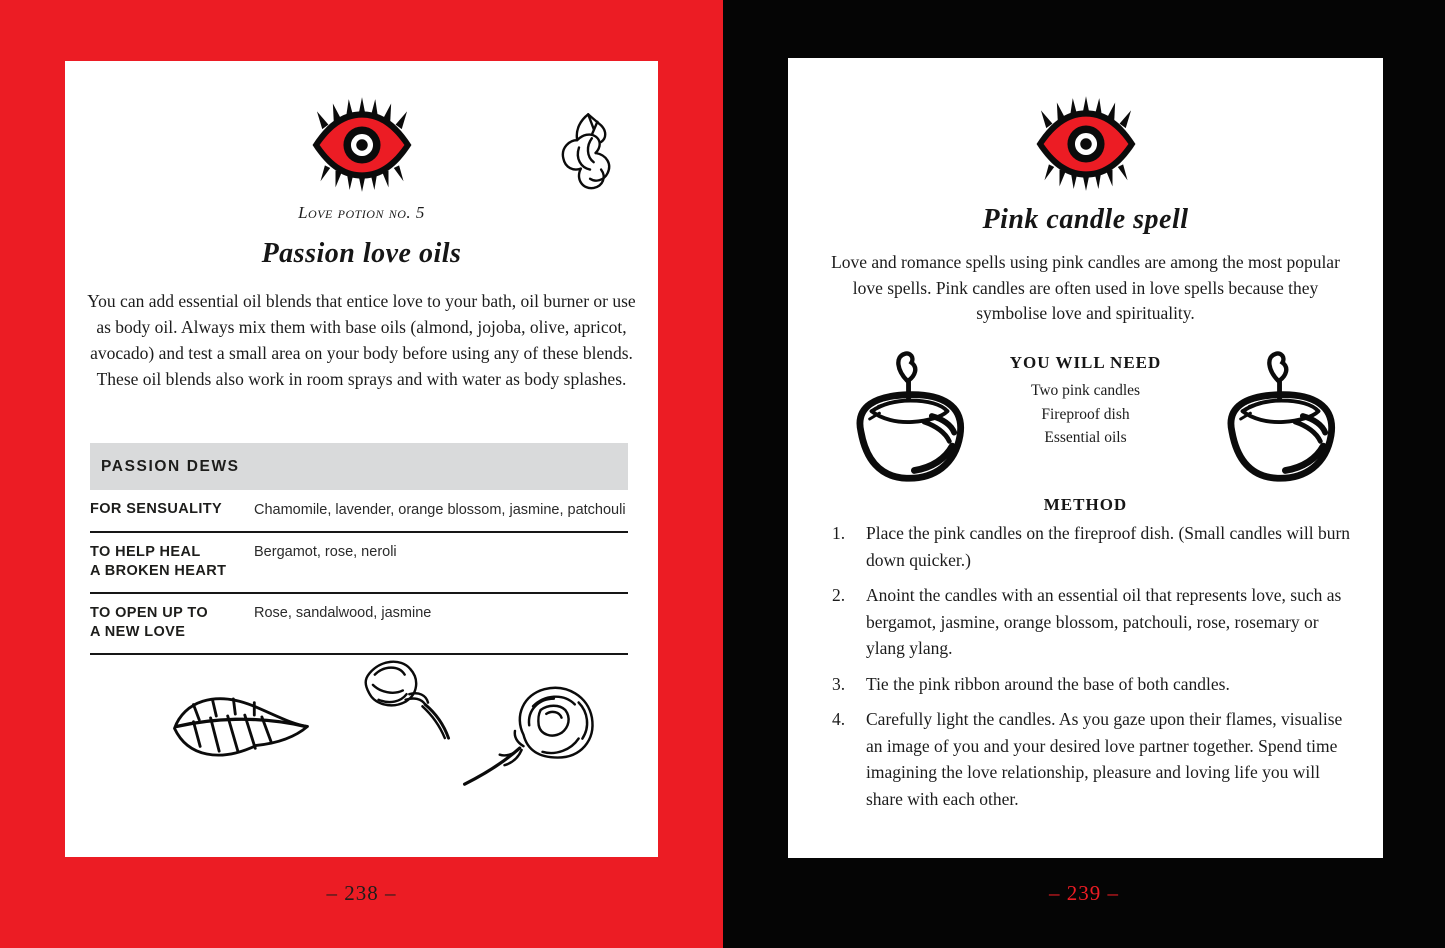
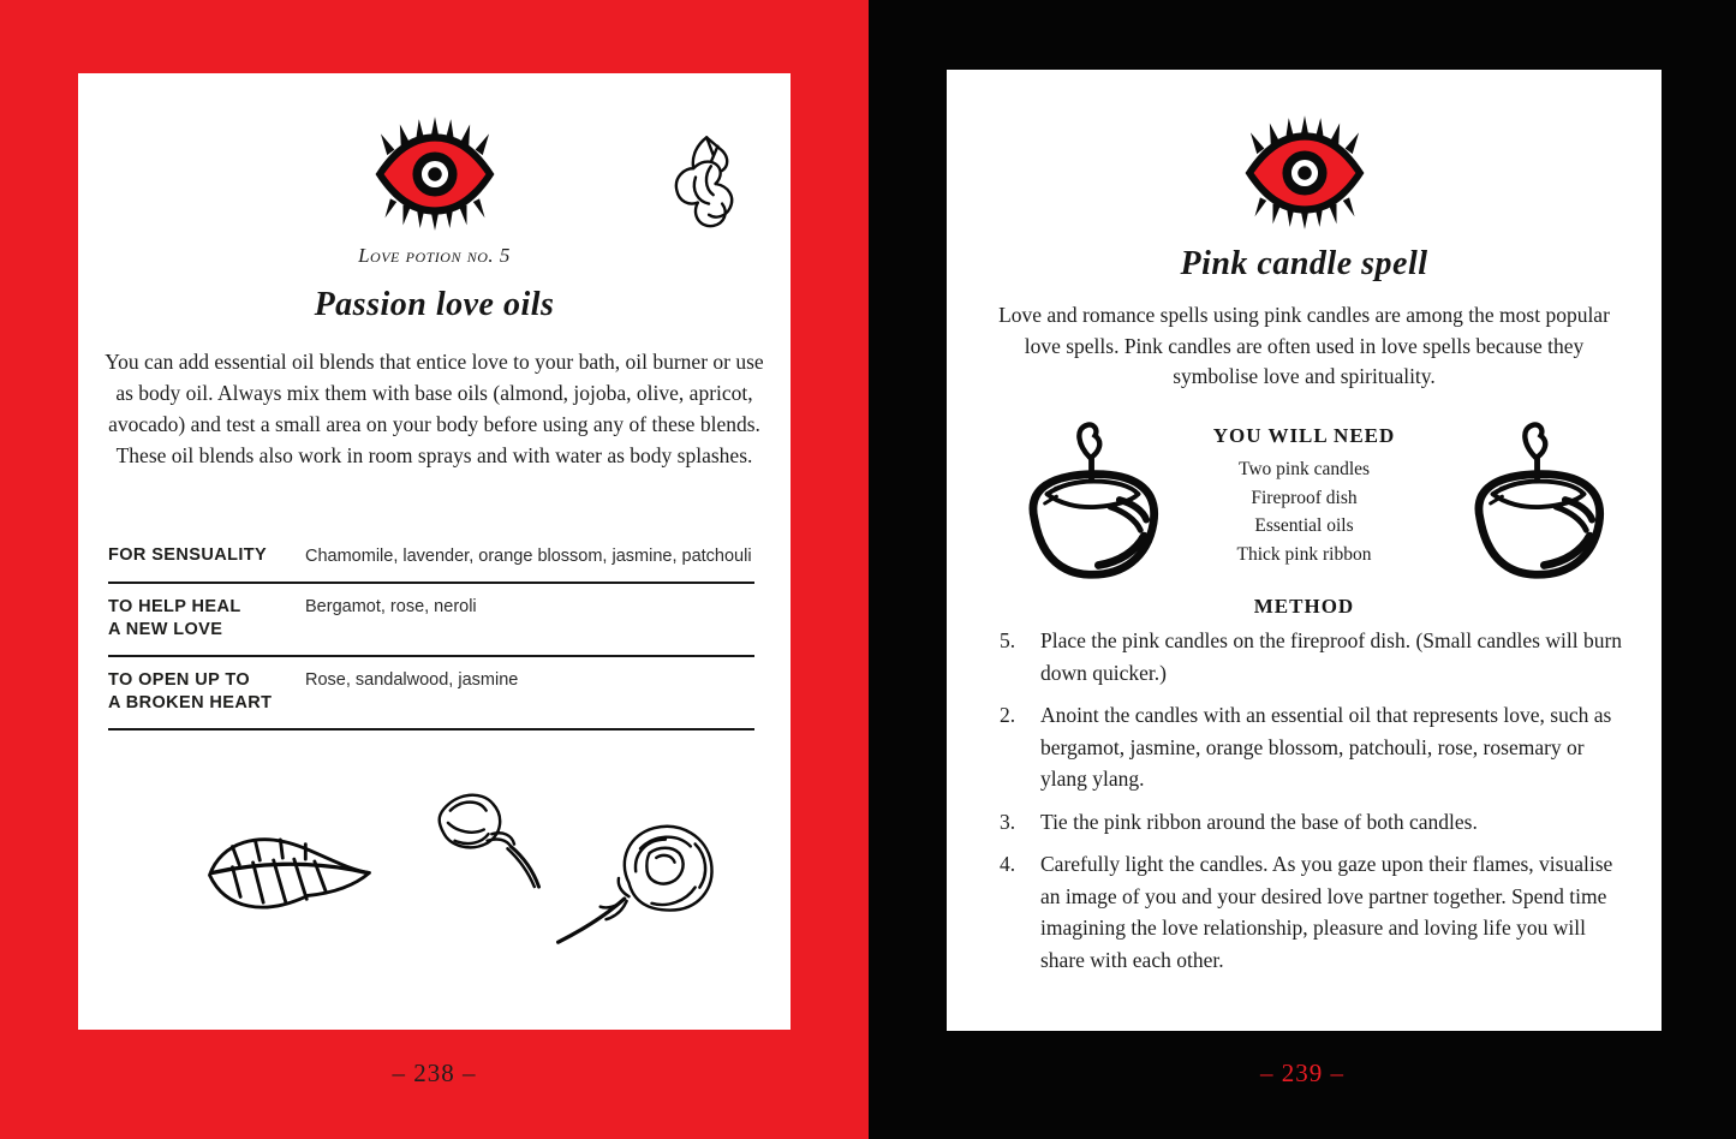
  Love potion no. 5
  Passion love oils
  You can add essential oil blends that entice love to your bath, oil burner or use as body oil. Always mix them with base oils (almond, jojoba, olive, apricot, avocado) and test a small area on your body before using any of these blends. These oil blends also work in room sprays and with water as body splashes.
- PASSION DEWS
  FOR SENSUALITY
  Chamomile, lavender, orange blossom, jasmine, patchouli
  TO HELP HEAL
- A BROKEN HEART
+ A NEW LOVE
  Bergamot, rose, neroli
  TO OPEN UP TO
- A NEW LOVE
+ A BROKEN HEART
  Rose, sandalwood, jasmine
  – 238 –
  Pink candle spell
  Love and romance spells using pink candles are among the most popular love spells. Pink candles are often used in love spells because they symbolise love and spirituality.
  YOU WILL NEED
  Two pink candles
  Fireproof dish
  Essential oils
+ Thick pink ribbon
  METHOD
- 1.
+ 5.
  Place the pink candles on the fireproof dish. (Small candles will burn down quicker.)
  2.
  Anoint the candles with an essential oil that represents love, such as bergamot, jasmine, orange blossom, patchouli, rose, rosemary or ylang ylang.
  3.
  Tie the pink ribbon around the base of both candles.
  4.
  Carefully light the candles. As you gaze upon their flames, visualise an image of you and your desired love partner together. Spend time imagining the love relationship, pleasure and loving life you will share with each other.
  – 239 –
